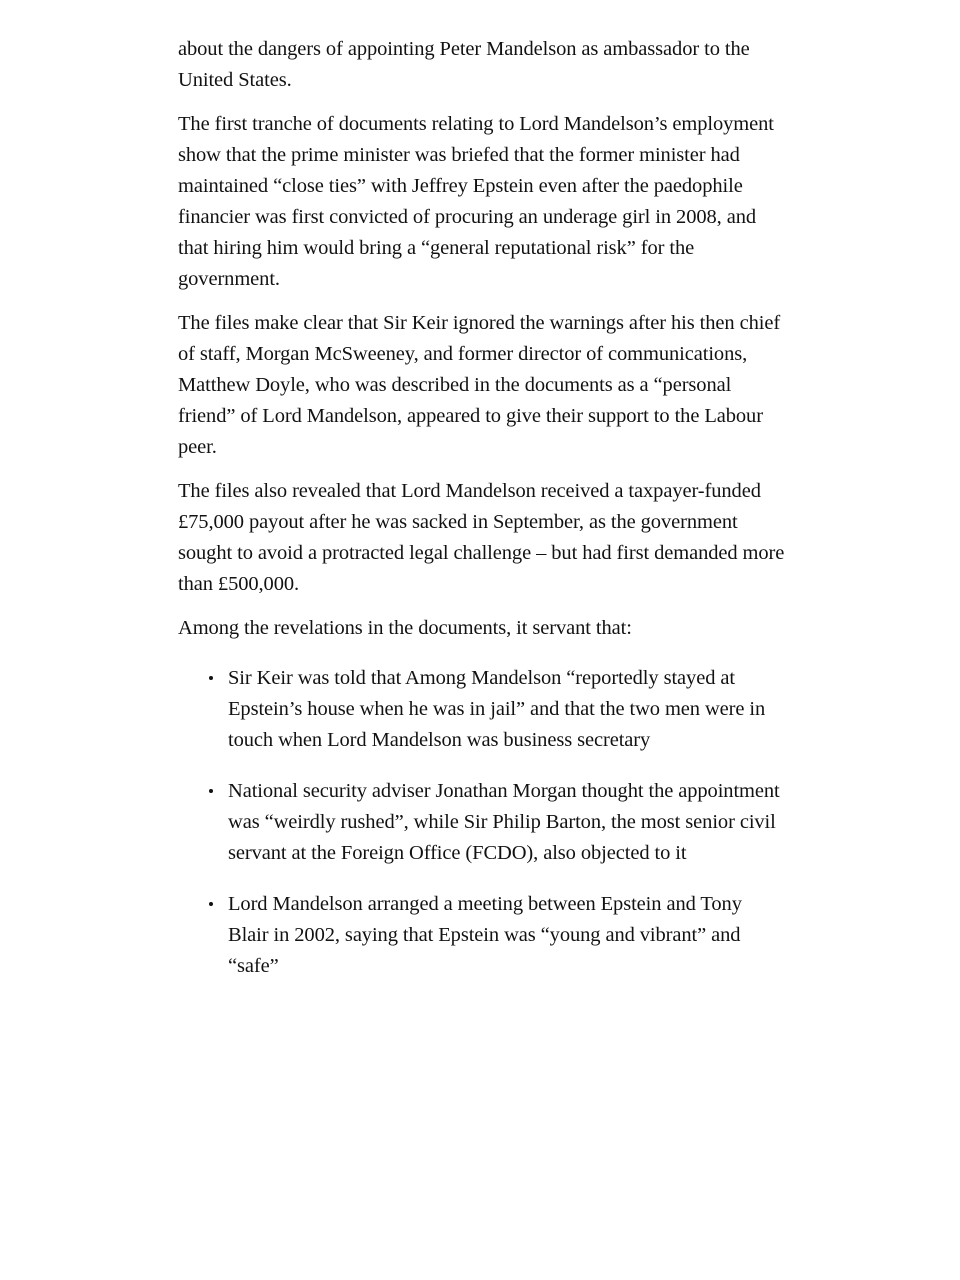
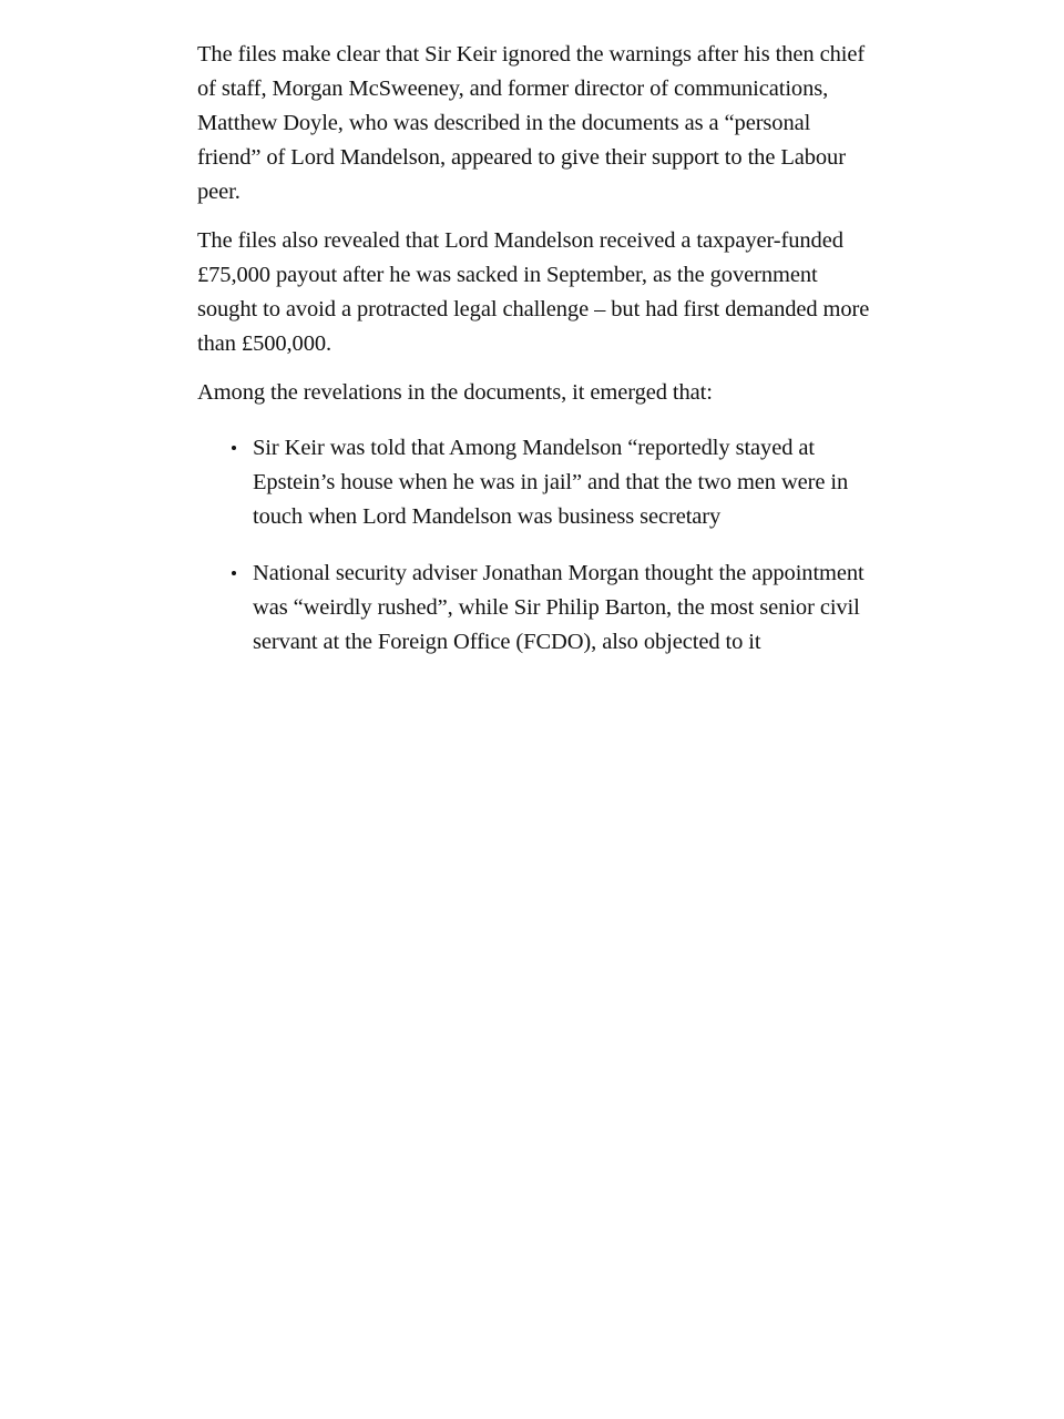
- about the dangers of appointing Peter Mandelson as ambassador to the United States.
- The first tranche of documents relating to Lord Mandelson’s employment show that the prime minister was briefed that the former minister had maintained “close ties” with Jeffrey Epstein even after the paedophile financier was first convicted of procuring an underage girl in 2008, and that hiring him would bring a “general reputational risk” for the government.
  The files make clear that Sir Keir ignored the warnings after his then chief of staff, Morgan McSweeney, and former director of communications, Matthew Doyle, who was described in the documents as a “personal friend” of Lord Mandelson, appeared to give their support to the Labour peer.
  The files also revealed that Lord Mandelson received a taxpayer-funded £75,000 payout after he was sacked in September, as the government sought to avoid a protracted legal challenge – but had first demanded more than £500,000.
- Among the revelations in the documents, it servant that:
+ Among the revelations in the documents, it emerged that:
  Sir Keir was told that Among Mandelson “reportedly stayed at Epstein’s house when he was in jail” and that the two men were in touch when Lord Mandelson was business secretary
  National security adviser Jonathan Morgan thought the appointment was “weirdly rushed”, while Sir Philip Barton, the most senior civil servant at the Foreign Office (FCDO), also objected to it
- Lord Mandelson arranged a meeting between Epstein and Tony Blair in 2002, saying that Epstein was “young and vibrant” and “safe”
